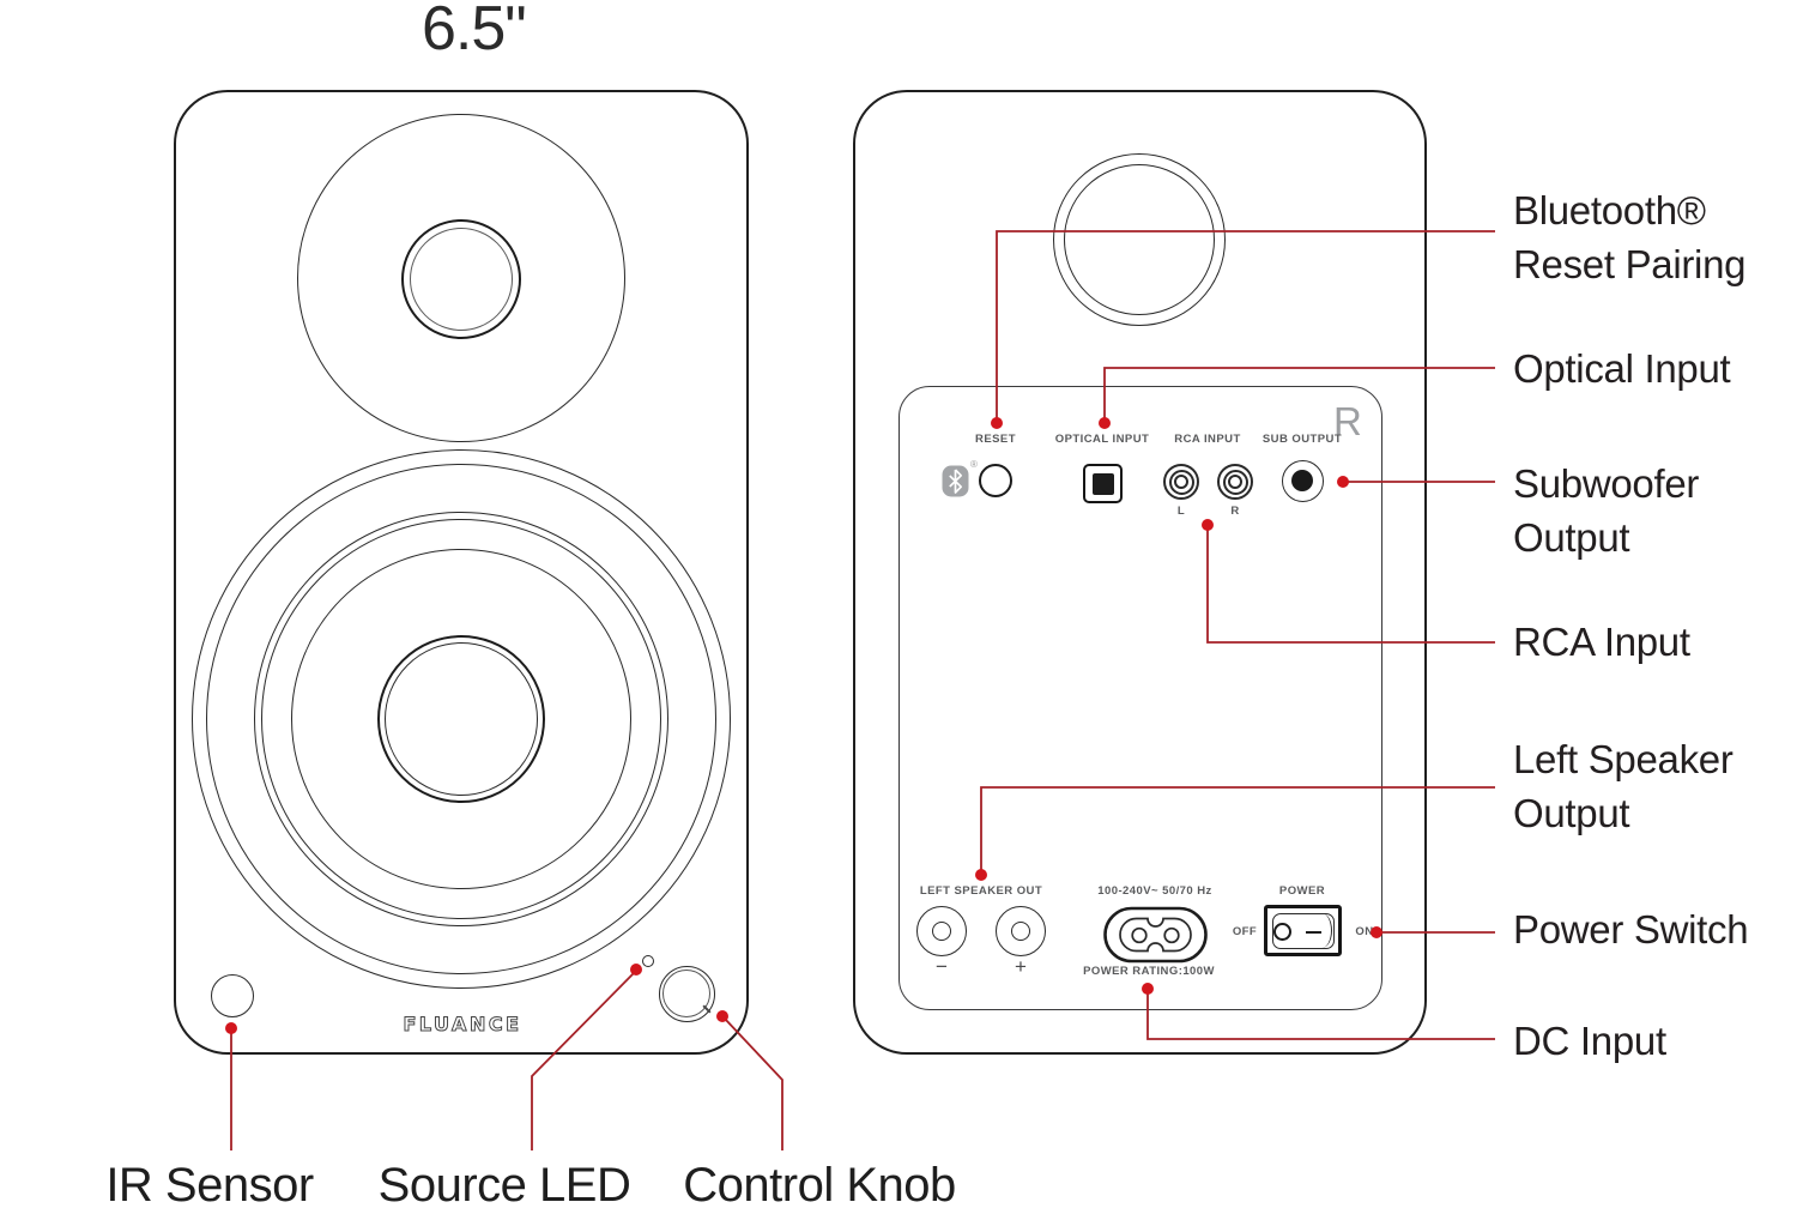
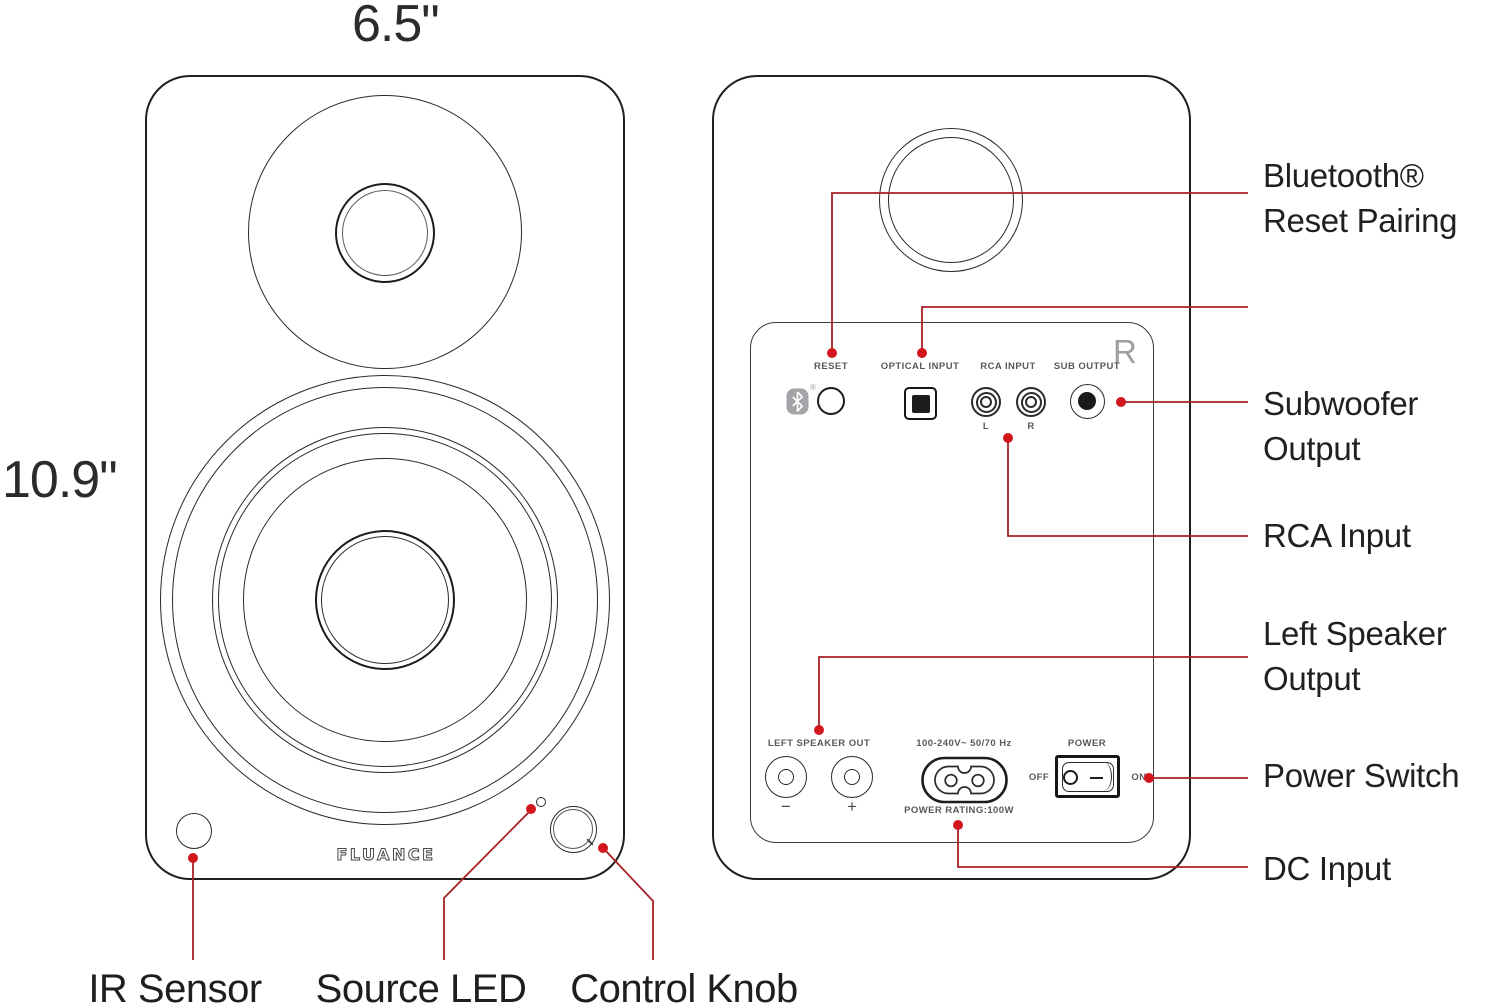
  6.5"
+ 10.9"
  FLUANCE
  R
  RESET
  OPTICAL INPUT
  RCA INPUT
  SUB OUTPUT
  ®
  L
  R
  LEFT SPEAKER OUT
  −
  +
  100-240V~ 50/70 Hz
  POWER RATING:100W
  POWER
  OFF
  ON
  Bluetooth®
  Reset Pairing
- Optical Input
  Subwoofer
  Output
  RCA Input
  Left Speaker
  Output
  Power Switch
  DC Input
  IR Sensor
  Source LED
  Control Knob
